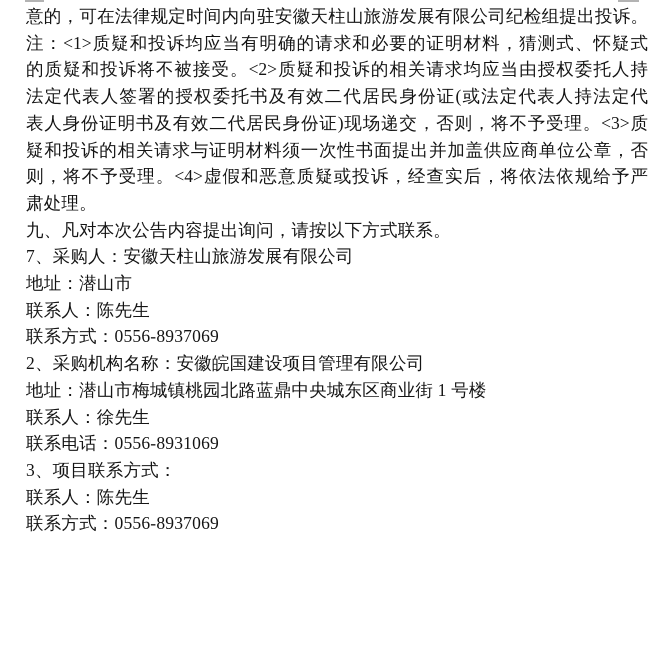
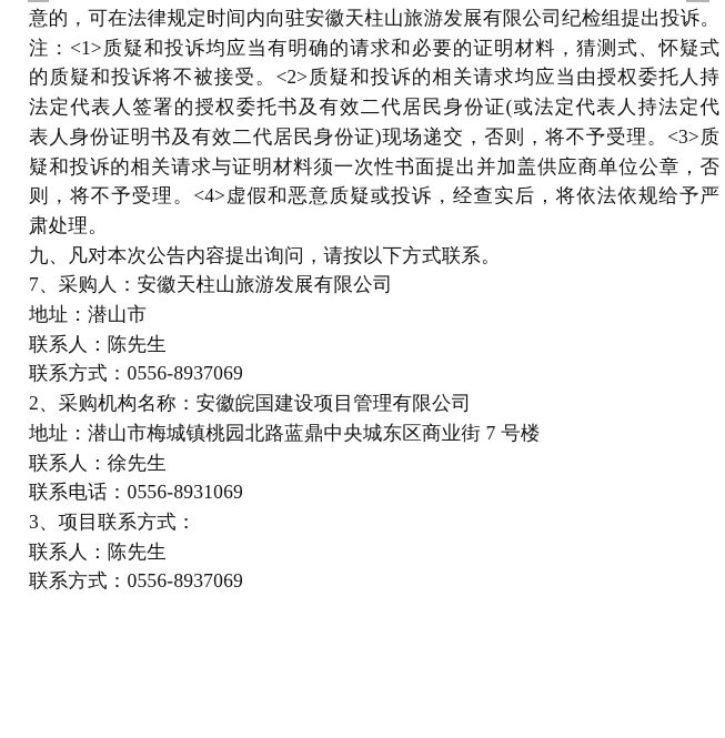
  意的，可在法律规定时间内向驻安徽天柱山旅游发展有限公司纪检组提出投诉。
  注：<1>质疑和投诉均应当有明确的请求和必要的证明材料，猜测式、怀疑式
  的质疑和投诉将不被接受。<2>质疑和投诉的相关请求均应当由授权委托人持
  法定代表人签署的授权委托书及有效二代居民身份证(或法定代表人持法定代
  表人身份证明书及有效二代居民身份证)现场递交，否则，将不予受理。<3>质
  疑和投诉的相关请求与证明材料须一次性书面提出并加盖供应商单位公章，否
  则，将不予受理。<4>虚假和恶意质疑或投诉，经查实后，将依法依规给予严
  肃处理。
  九、凡对本次公告内容提出询问，请按以下方式联系。
  7、采购人：安徽天柱山旅游发展有限公司
  地址：潜山市
  联系人：陈先生
  联系方式：0556-8937069
  2、采购机构名称：安徽皖国建设项目管理有限公司
- 地址：潜山市梅城镇桃园北路蓝鼎中央城东区商业街 1 号楼
+ 地址：潜山市梅城镇桃园北路蓝鼎中央城东区商业街 7 号楼
  联系人：徐先生
  联系电话：0556-8931069
  3、项目联系方式：
  联系人：陈先生
  联系方式：0556-8937069
